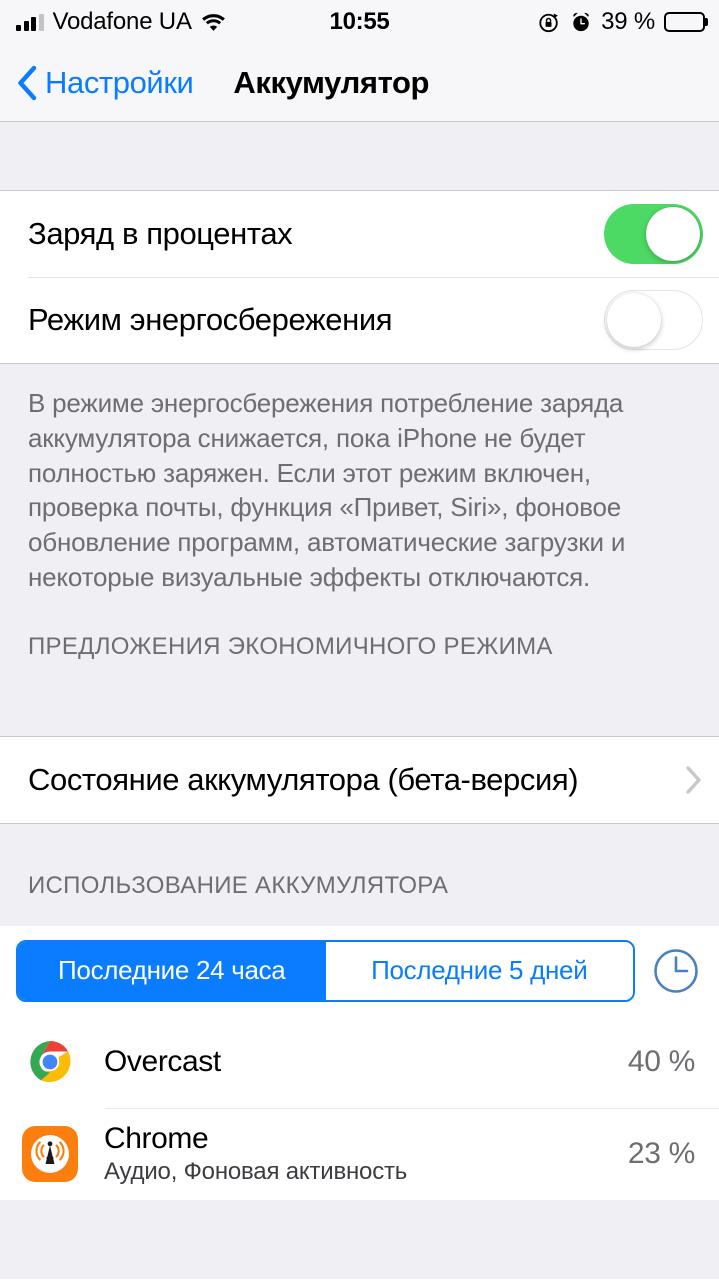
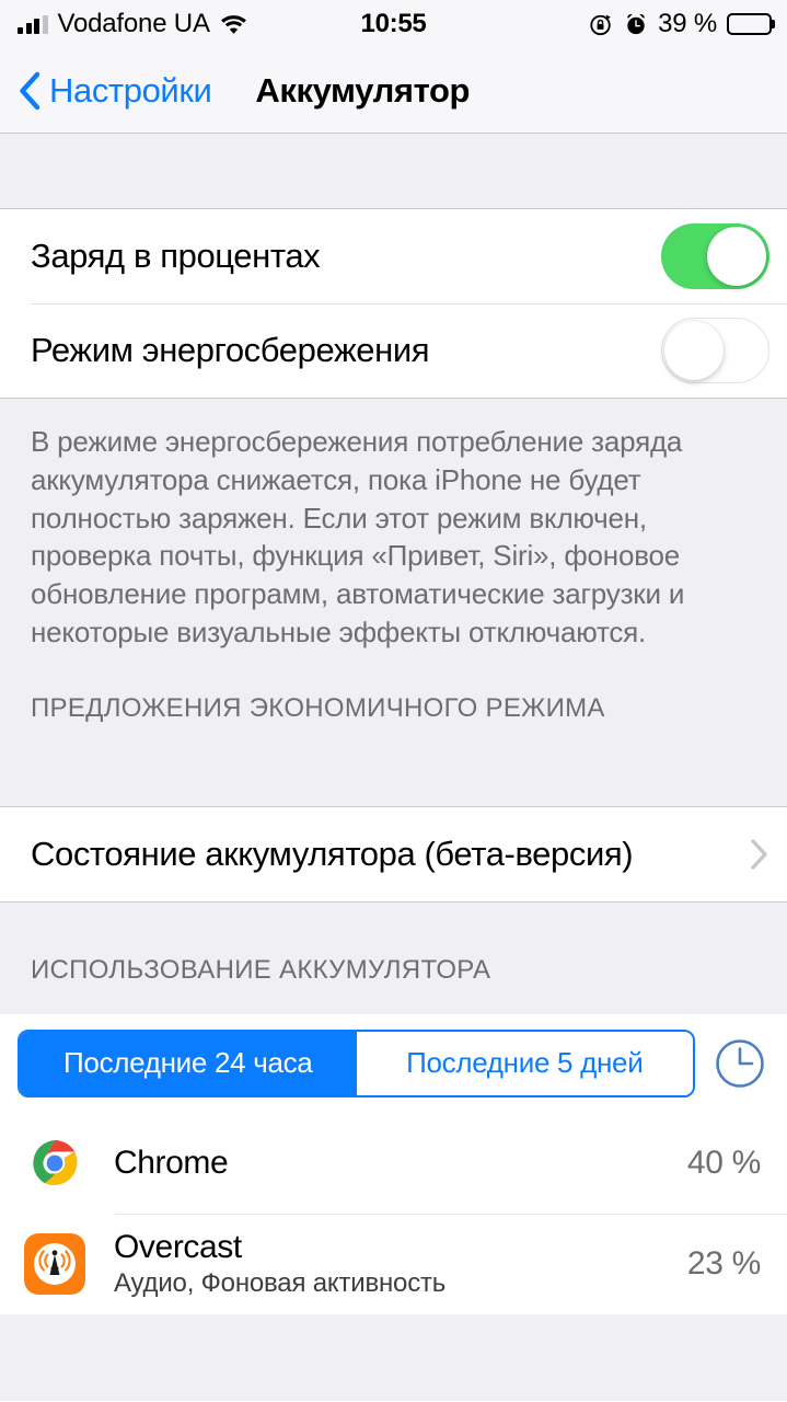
  Vodafone UA
  10:55
  39 %
  Настройки
  Аккумулятор
  Заряд в процентах
  Режим энергосбережения
  В режиме энергосбережения потребление заряда аккумулятора снижается, пока iPhone не будет полностью заряжен. Если этот режим включен, проверка почты, функция «Привет, Siri», фоновое обновление программ, автоматические загрузки и некоторые визуальные эффекты отключаются.
  ПРЕДЛОЖЕНИЯ ЭКОНОМИЧНОГО РЕЖИМА
  Состояние аккумулятора (бета-версия)
  ИСПОЛЬЗОВАНИЕ АККУМУЛЯТОРА
  Последние 24 часа
  Последние 5 дней
- Overcast
+ Chrome
  40 %
- Chrome
+ Overcast
  Аудио, Фоновая активность
  23 %
